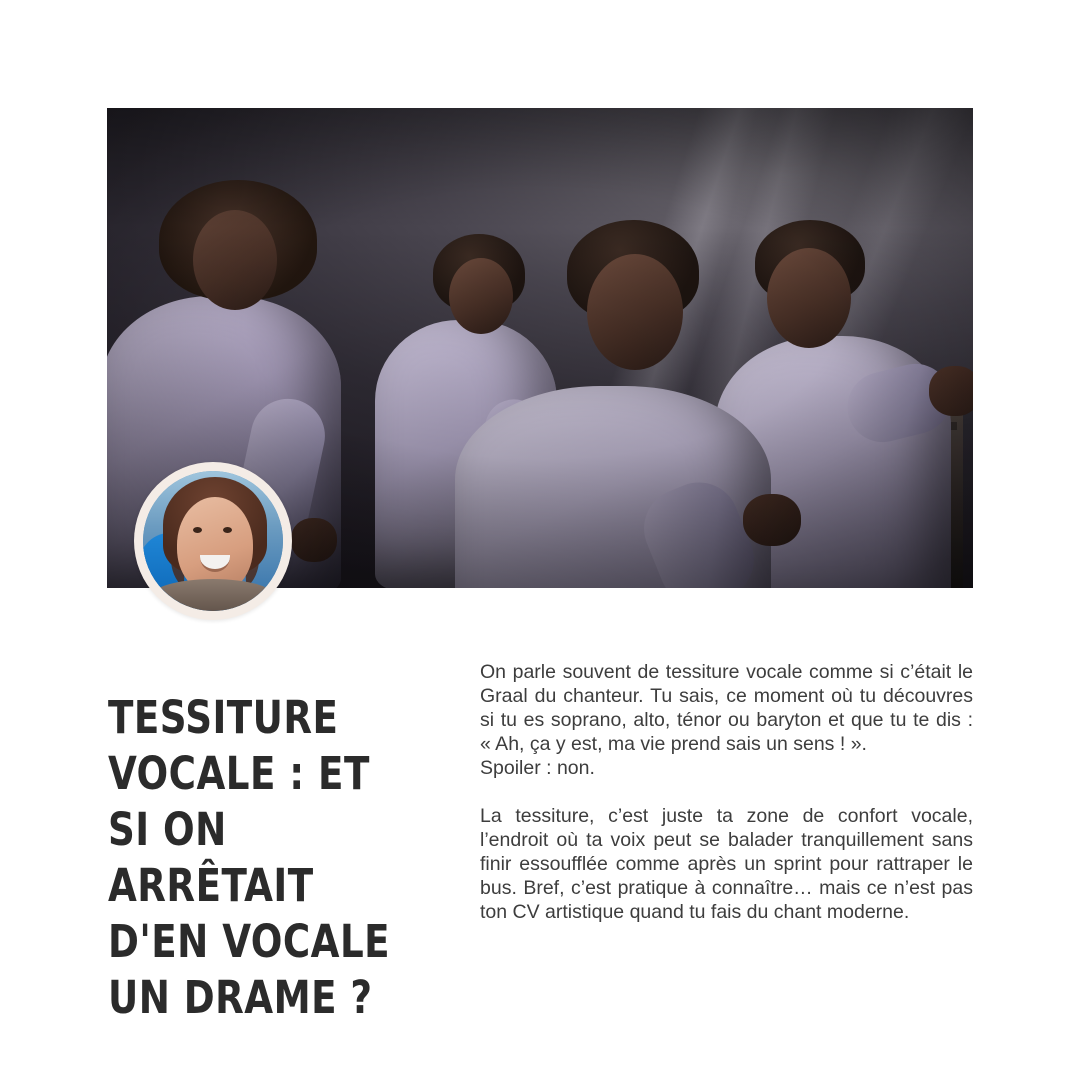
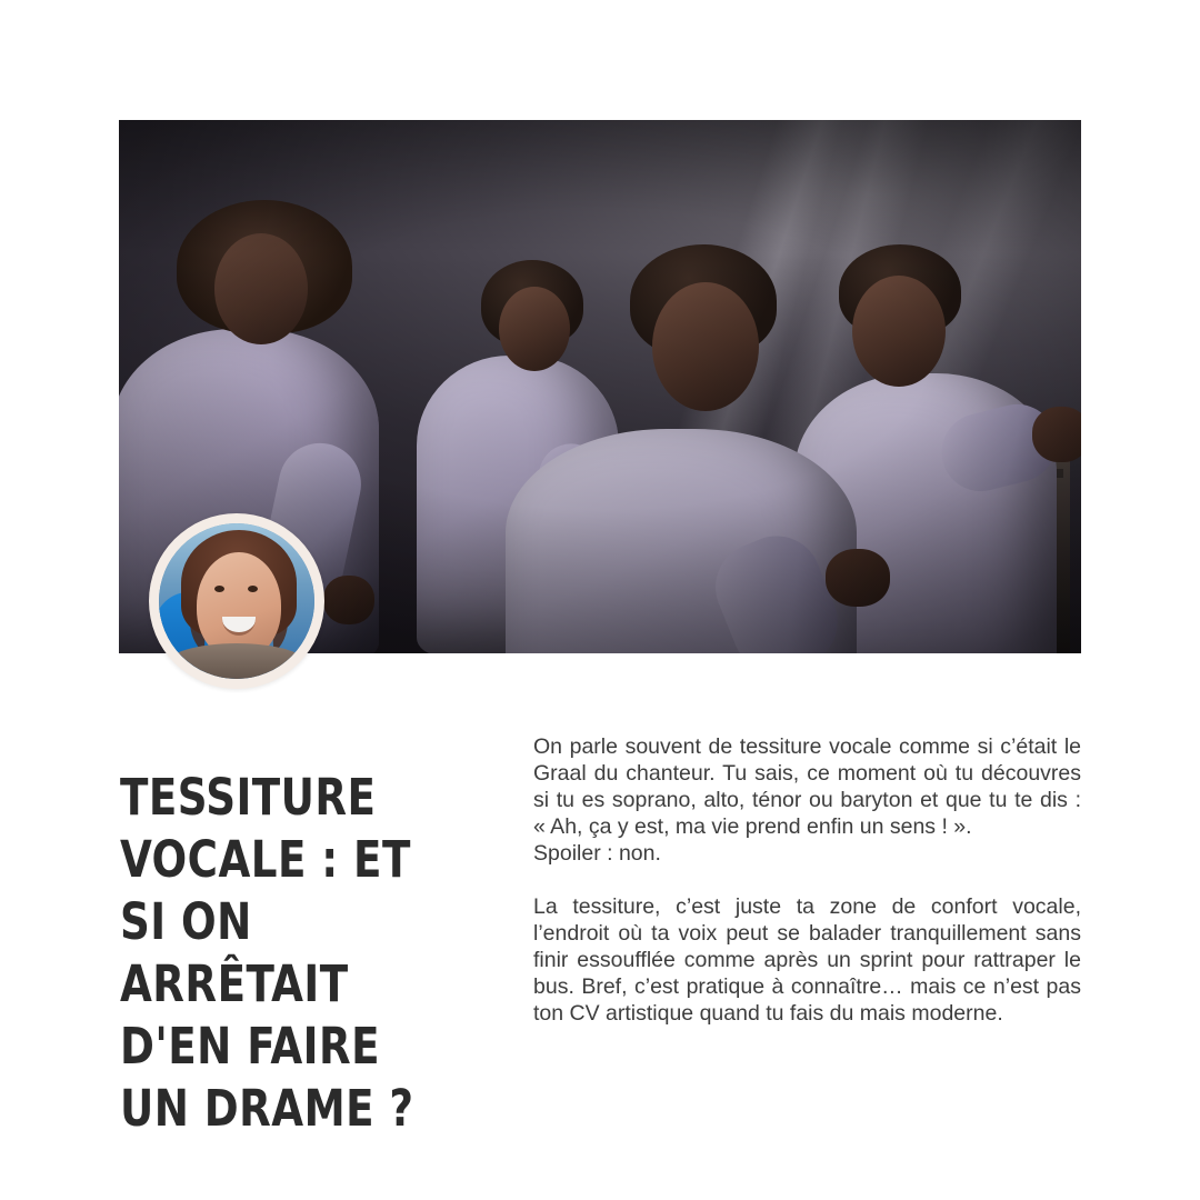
- TESSITURE VOCALE : ET SI ON ARRÊTAIT D'EN VOCALE UN DRAME ?
+ TESSITURE VOCALE : ET SI ON ARRÊTAIT D'EN FAIRE UN DRAME ?
- On parle souvent de tessiture vocale comme si c’était le Graal du chanteur. Tu sais, ce moment où tu découvres si tu es soprano, alto, ténor ou baryton et que tu te dis : « Ah, ça y est, ma vie prend sais un sens ! ».
+ On parle souvent de tessiture vocale comme si c’était le Graal du chanteur. Tu sais, ce moment où tu découvres si tu es soprano, alto, ténor ou baryton et que tu te dis : « Ah, ça y est, ma vie prend enfin un sens ! ».
  Spoiler : non.
- La tessiture, c’est juste ta zone de confort vocale, l’endroit où ta voix peut se balader tranquillement sans finir essoufflée comme après un sprint pour rattraper le bus. Bref, c’est pratique à connaître… mais ce n’est pas ton CV artistique quand tu fais du chant moderne.
+ La tessiture, c’est juste ta zone de confort vocale, l’endroit où ta voix peut se balader tranquillement sans finir essoufflée comme après un sprint pour rattraper le bus. Bref, c’est pratique à connaître… mais ce n’est pas ton CV artistique quand tu fais du mais moderne.
